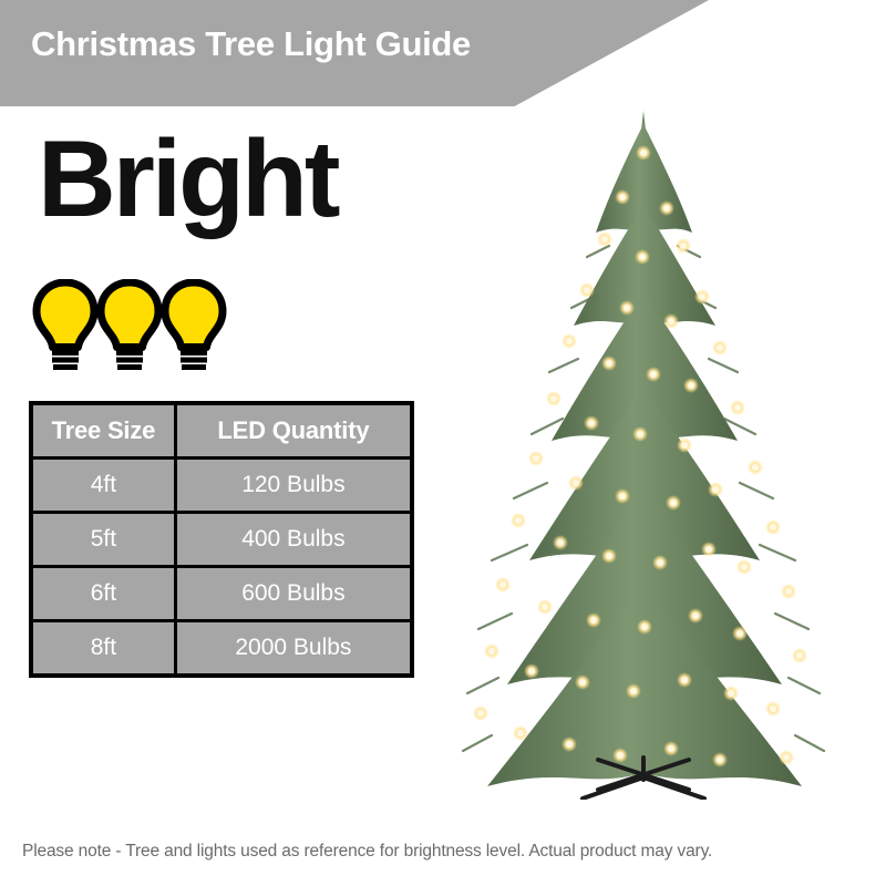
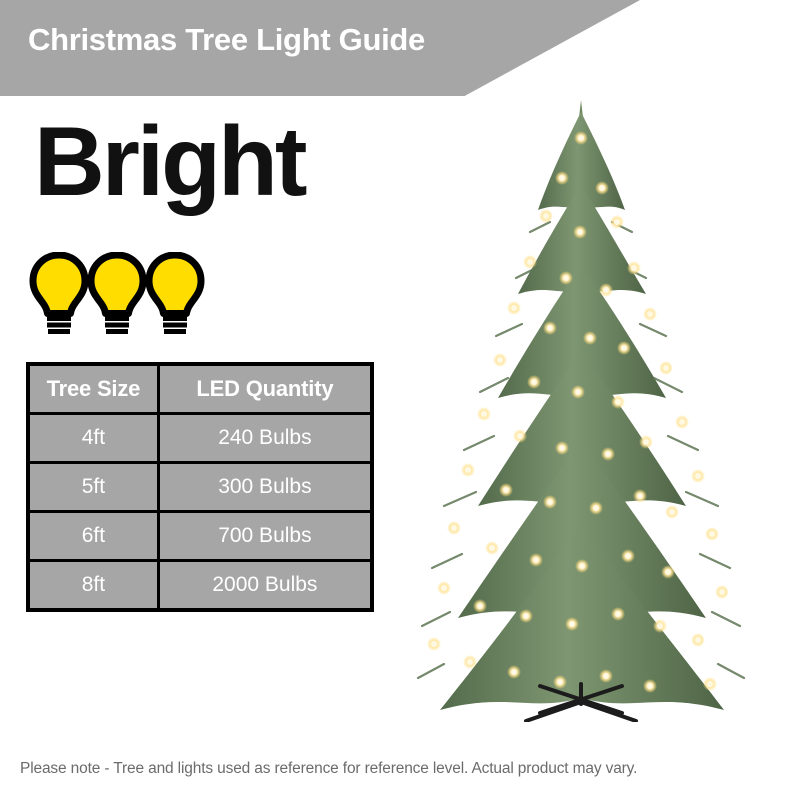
  Christmas Tree Light Guide
  Bright
  Tree Size	LED Quantity
- 4ft	120 Bulbs
+ 4ft	240 Bulbs
- 5ft	400 Bulbs
+ 5ft	300 Bulbs
- 6ft	600 Bulbs
+ 6ft	700 Bulbs
  8ft	2000 Bulbs
- Please note - Tree and lights used as reference for brightness level. Actual product may vary.
+ Please note - Tree and lights used as reference for reference level. Actual product may vary.
